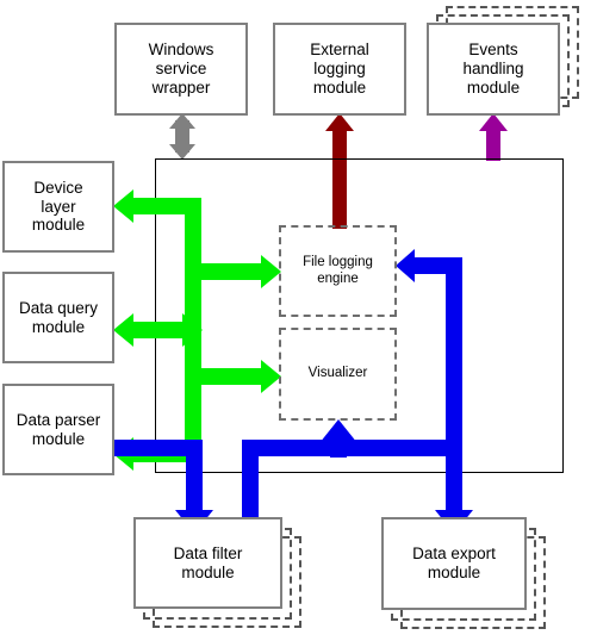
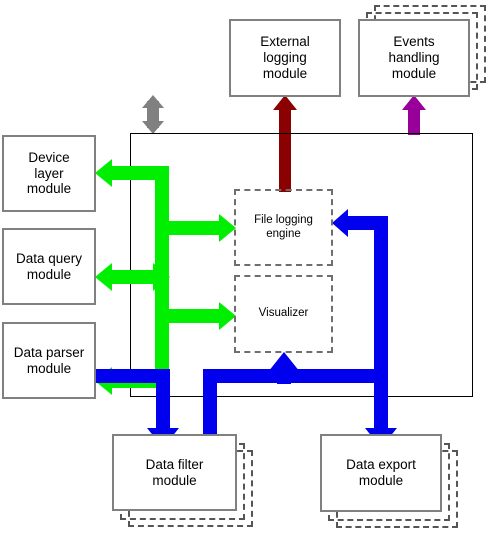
- Windows
- service
- wrapper
  External
  logging
  module
  Events
  handling
  module
  Device
  layer
  module
  Data query
  module
  Data parser
  module
  File logging
  engine
  Visualizer
  Data filter
  module
  Data export
  module
